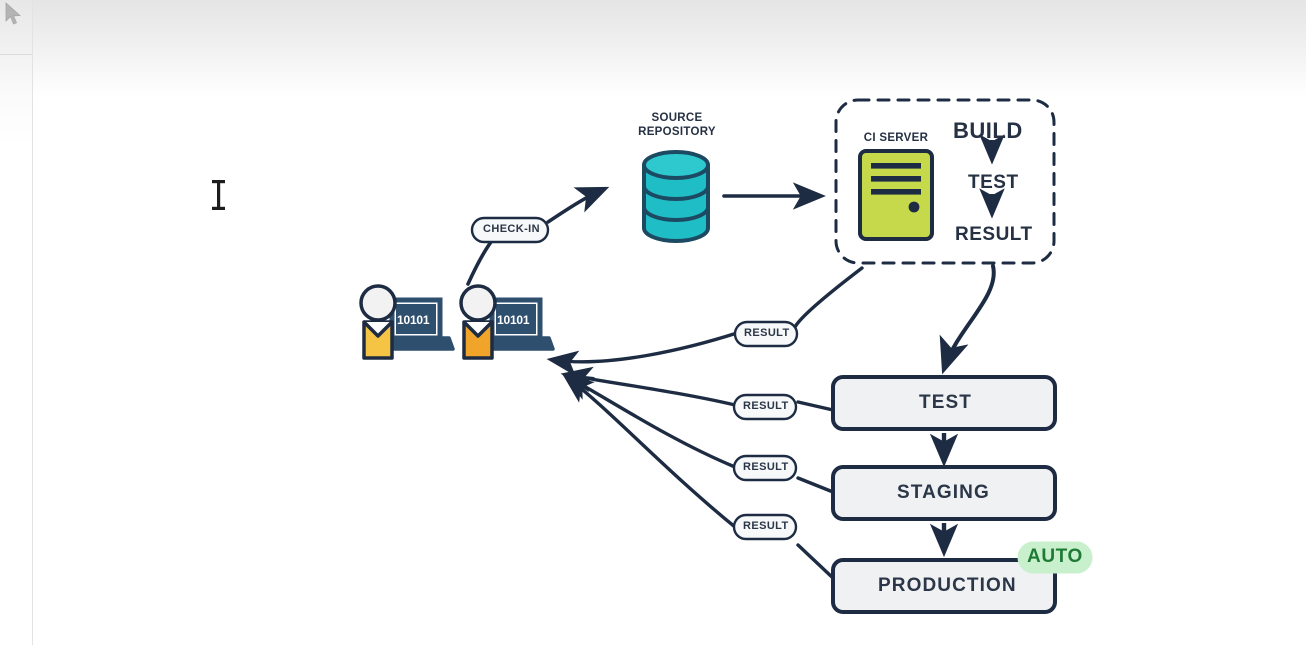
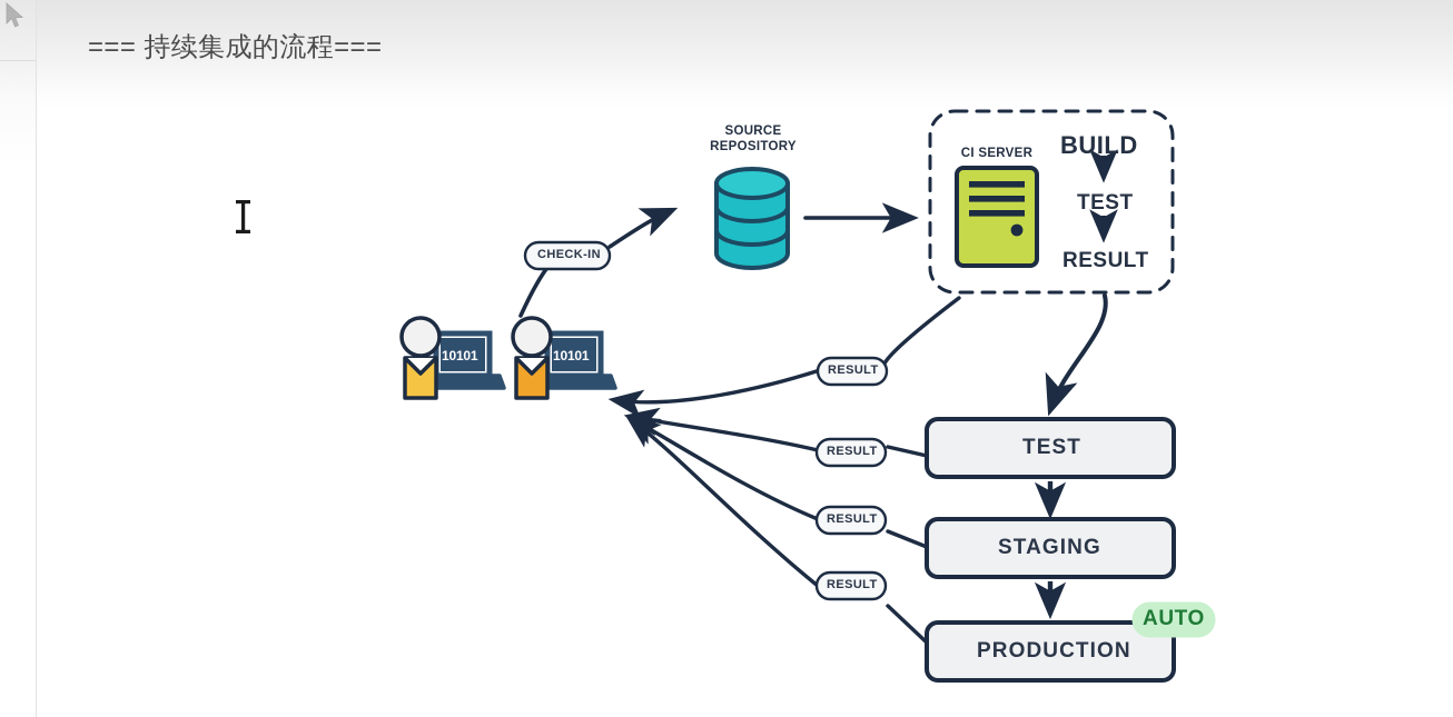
+ === 持续集成的流程===
  10101
  10101
  CHECK-IN
  SOURCE
  REPOSITORY
  CI SERVER
  BUILD
  TEST
  RESULT
  RESULT
  RESULT
  RESULT
  RESULT
  TEST
  STAGING
  PRODUCTION
  AUTO
